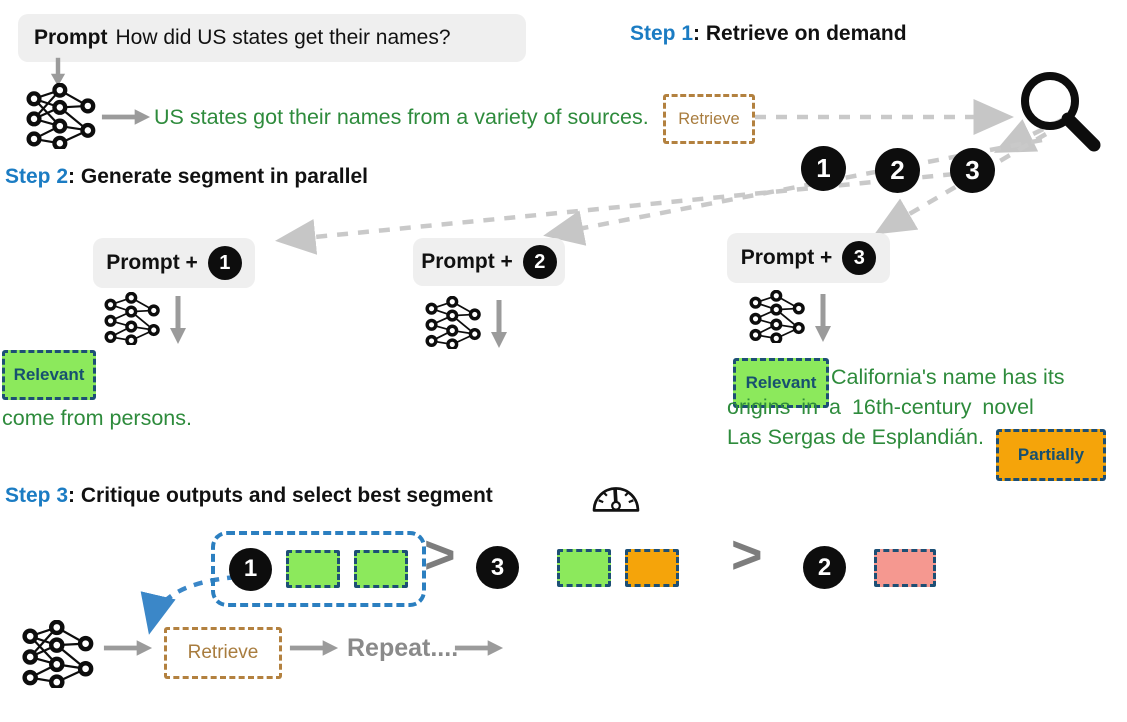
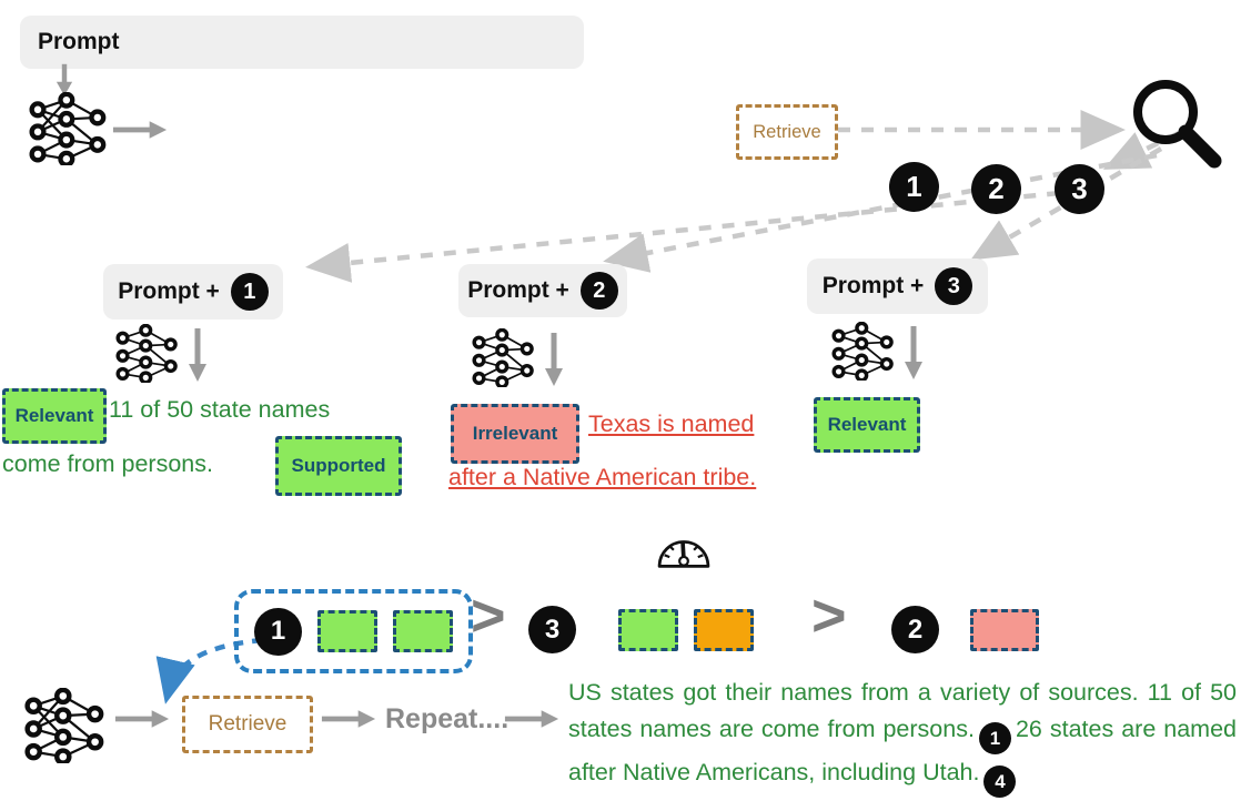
  Prompt
- How did US states get their names?
- Step 1: Retrieve on demand
- US states got their names from a variety of sources.
  Retrieve
  1
  2
  3
- Step 2: Generate segment in parallel
  Prompt +
  1
  Prompt +
  2
  Prompt +
  3
  Relevant
+ 11 of 50 state names
  come from persons.
+ Supported
+ Irrelevant
+ Texas is named
+ after a Native American tribe.
  Relevant
- California's name has its
- origins in a 16th-century novel
- Las Sergas de Esplandián.
- Partially
- Step 3: Critique outputs and select best segment
  1
  >
  3
  >
  2
  Retrieve
  Repeat....
+ US states got their names from a variety of sources. 11 of 50 states names are come from persons. 1 26 states are named after Native Americans, including Utah. 4
